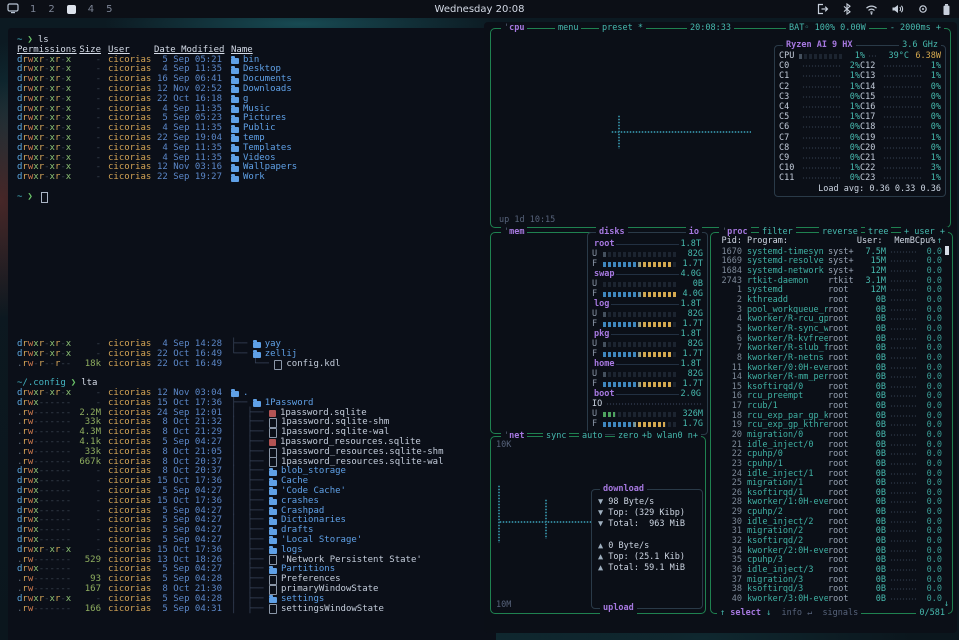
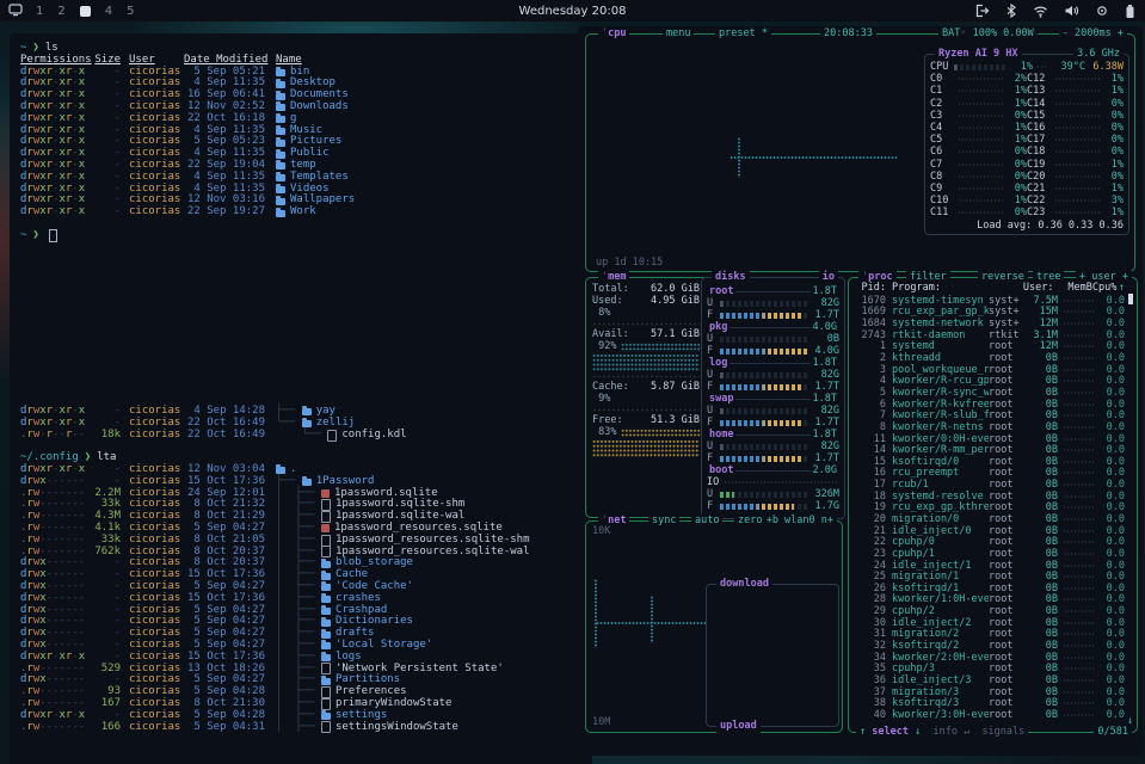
  1
  2
  4
  5
  Wednesday 20:08
  ~
  ❯
  ls
  Permissions
  Size
  User
  Date Modified
  Name
  drwxr-xr-x
  -
  cicorias
  5 Sep 05:21
  bin
  drwxr-xr-x
  -
  cicorias
  4 Sep 11:35
  Desktop
  drwxr-xr-x
  -
  cicorias
  16 Sep 06:41
  Documents
  drwxr-xr-x
  -
  cicorias
  12 Nov 02:52
  Downloads
  drwxr-xr-x
  -
  cicorias
  22 Oct 16:18
  g
  drwxr-xr-x
  -
  cicorias
  4 Sep 11:35
  Music
  drwxr-xr-x
  -
  cicorias
  5 Sep 05:23
  Pictures
  drwxr-xr-x
  -
  cicorias
  4 Sep 11:35
  Public
  drwxr-xr-x
  -
  cicorias
  22 Sep 19:04
  temp
  drwxr-xr-x
  -
  cicorias
  4 Sep 11:35
  Templates
  drwxr-xr-x
  -
  cicorias
  4 Sep 11:35
  Videos
  drwxr-xr-x
  -
  cicorias
  12 Nov 03:16
  Wallpapers
  drwxr-xr-x
  -
  cicorias
  22 Sep 19:27
  Work
  ~
  ❯
  drwxr-xr-x
  -
  cicorias
  4 Sep 14:28
  ├──
  yay
  drwxr-xr-x
  -
  cicorias
  22 Oct 16:49
  └──
  zellij
  .rw-r--r--
  18k
  cicorias
  22 Oct 16:49
  └──
  config.kdl
  ~/.config
  ❯
  lta
  drwxr-xr-x
  -
  cicorias
  12 Nov 03:04
  .
  drwx------
  -
  cicorias
  15 Oct 17:36
  ├──
  1Password
  .rw-------
  2.2M
  cicorias
  24 Sep 12:01
  │ ├──
  1password.sqlite
  .rw-------
  33k
  cicorias
  8 Oct 21:32
  │ ├──
  1password.sqlite-shm
  .rw-------
  4.3M
  cicorias
  8 Oct 21:29
  │ ├──
  1password.sqlite-wal
  .rw-------
  4.1k
  cicorias
  5 Sep 04:27
  │ ├──
  1password_resources.sqlite
  .rw-------
  33k
  cicorias
  8 Oct 21:05
  │ ├──
  1password_resources.sqlite-shm
  .rw-------
- 667k
+ 762k
  cicorias
  8 Oct 20:37
  │ ├──
  1password_resources.sqlite-wal
  drwx------
  -
  cicorias
  8 Oct 20:37
  │ ├──
  blob_storage
  drwx------
  -
  cicorias
  15 Oct 17:36
  │ ├──
  Cache
  drwx------
  -
  cicorias
  5 Sep 04:27
  │ ├──
  'Code Cache'
  drwx------
  -
  cicorias
  15 Oct 17:36
  │ ├──
  crashes
  drwx------
  -
  cicorias
  5 Sep 04:27
  │ ├──
  Crashpad
  drwx------
  -
  cicorias
  5 Sep 04:27
  │ ├──
  Dictionaries
  drwx------
  -
  cicorias
  5 Sep 04:27
  │ ├──
  drafts
  drwx------
  -
  cicorias
  5 Sep 04:27
  │ ├──
  'Local Storage'
  drwxr-xr-x
  -
  cicorias
  15 Oct 17:36
  │ ├──
  logs
  .rw-------
  529
  cicorias
  13 Oct 18:26
  │ ├──
  'Network Persistent State'
  drwx------
  -
  cicorias
  5 Sep 04:27
  │ ├──
  Partitions
  .rw-------
  93
  cicorias
  5 Sep 04:28
  │ ├──
  Preferences
  .rw-------
  167
  cicorias
  8 Oct 21:30
  │ ├──
  primaryWindowState
  drwxr-xr-x
  -
  cicorias
  5 Sep 04:28
  │ ├──
  settings
  .rw-------
  166
  cicorias
  5 Sep 04:31
  │ ├──
  settingsWindowState
  'cpu
  menu
  preset *
  20:08:33
  BAT◦ 100% 0.00W
  - 2000ms +
  Ryzen AI 9 HX
  3.6 GHz
  CPU
  1%
  39°C
  6.38W
  C0
  2%
  C12
  1%
  C1
  1%
  C13
  1%
  C2
  1%
  C14
  0%
  C3
  0%
  C15
  0%
  C4
  1%
  C16
  0%
  C5
  1%
  C17
  0%
  C6
  0%
  C18
  0%
  C7
  0%
  C19
  1%
  C8
  0%
  C20
  0%
  C9
  0%
  C21
  1%
  C10
  1%
  C22
  3%
  C11
  0%
  C23
  1%
  Load avg: 0.36 0.33 0.36
  up 1d 10:15
  'mem
+ Total:
+ 62.0 GiB
+ Used:
+ 4.95 GiB
+ 8%
+ Avail:
+ 57.1 GiB
+ 92%
+ Cache:
+ 5.87 GiB
+ 9%
+ Free:
+ 51.3 GiB
+ 83%
  disks
  io
  root
  1.8T
  U
  82G
  F
  1.7T
- swap
+ pkg
  4.0G
  U
  0B
  F
  4.0G
  log
  1.8T
  U
  82G
  F
  1.7T
- pkg
+ swap
  1.8T
  U
  82G
  F
  1.7T
  home
  1.8T
  U
  82G
  F
  1.7T
  boot
  2.0G
  IO
  U
  326M
  F
  1.7G
  'net
  sync
  auto
  zero
  +b wlan0 n+
  10K
  10M
  download
  upload
- ▼ 98 Byte/s
- ▼ Top: (329 Kibp)
- ▼ Total: 963 MiB
- ▲ 0 Byte/s
- ▲ Top: (25.1 Kib)
- ▲ Total: 59.1 MiB
  'proc
  filter
  reverse
  tree
  + user +
  Pid:
  Program:
  User:
  MemB
  Cpu%
  ↑
  1670
  systemd-timesyn
  syst+
  7.5M
  0.0
  1669
- systemd-resolve
+ rcu_exp_par_gp_k
  syst+
  15M
  0.0
  1684
  systemd-network
  syst+
  12M
  0.0
  2743
  rtkit-daemon
  rtkit
  3.1M
  0.0
  1
  systemd
  root
  12M
  0.0
  2
  kthreadd
  root
  0B
  0.0
  3
  pool_workqueue_r
  root
  0B
  0.0
  4
  kworker/R-rcu_gp
  root
  0B
  0.0
  5
  kworker/R-sync_w
  root
  0B
  0.0
  6
  kworker/R-kvfree
  root
  0B
  0.0
  7
  kworker/R-slub_f
  root
  0B
  0.0
  8
  kworker/R-netns
  root
  0B
  0.0
  11
  kworker/0:0H-eve
  root
  0B
  0.0
  14
  kworker/R-mm_per
  root
  0B
  0.0
  15
  ksoftirqd/0
  root
  0B
  0.0
  16
  rcu_preempt
  root
  0B
  0.0
  17
  rcub/1
  root
  0B
  0.0
  18
- rcu_exp_par_gp_k
+ systemd-resolve
  root
  0B
  0.0
  19
  rcu_exp_gp_kthre
  root
  0B
  0.0
  20
  migration/0
  root
  0B
  0.0
  21
  idle_inject/0
  root
  0B
  0.0
  22
  cpuhp/0
  root
  0B
  0.0
  23
  cpuhp/1
  root
  0B
  0.0
  24
  idle_inject/1
  root
  0B
  0.0
  25
  migration/1
  root
  0B
  0.0
  26
  ksoftirqd/1
  root
  0B
  0.0
  28
  kworker/1:0H-eve
  root
  0B
  0.0
  29
  cpuhp/2
  root
  0B
  0.0
  30
  idle_inject/2
  root
  0B
  0.0
  31
  migration/2
  root
  0B
  0.0
  32
  ksoftirqd/2
  root
  0B
  0.0
  34
  kworker/2:0H-eve
  root
  0B
  0.0
  35
  cpuhp/3
  root
  0B
  0.0
  36
  idle_inject/3
  root
  0B
  0.0
  37
  migration/3
  root
  0B
  0.0
  38
  ksoftirqd/3
  root
  0B
  0.0
  40
  kworker/3:0H-eve
  root
  0B
  0.0
  ↓
  ↑ select ↓ info ↵ signals
  0/581
